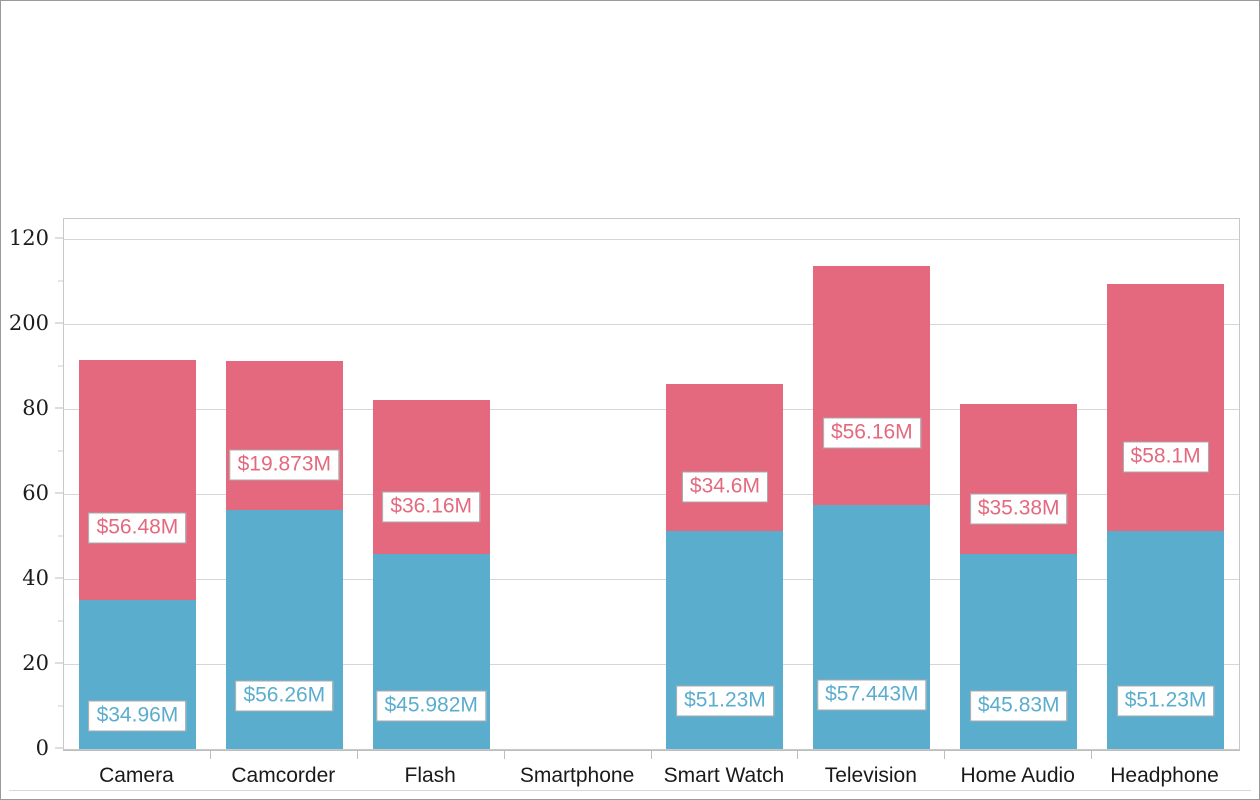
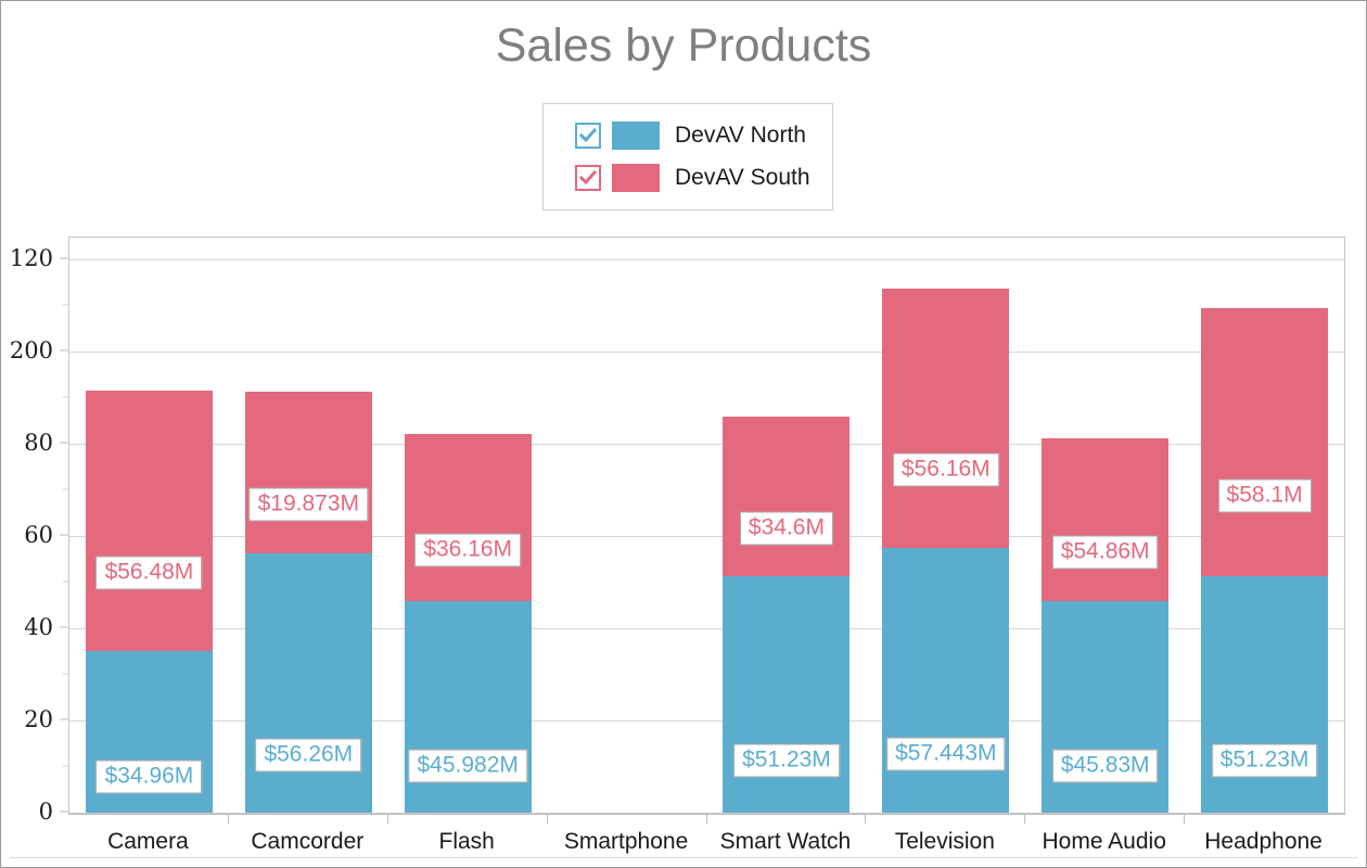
+ Sales by Products
+ DevAV North
+ DevAV South
  0
  20
  40
  60
  80
  200
  120
  $34.96M
  $56.48M
  $56.26M
  $19.873M
  $45.982M
  $36.16M
  $51.23M
  $34.6M
  $57.443M
  $56.16M
  $45.83M
- $35.38M
+ $54.86M
  $51.23M
  $58.1M
  Camera
  Camcorder
  Flash
  Smartphone
  Smart Watch
  Television
  Home Audio
  Headphone
